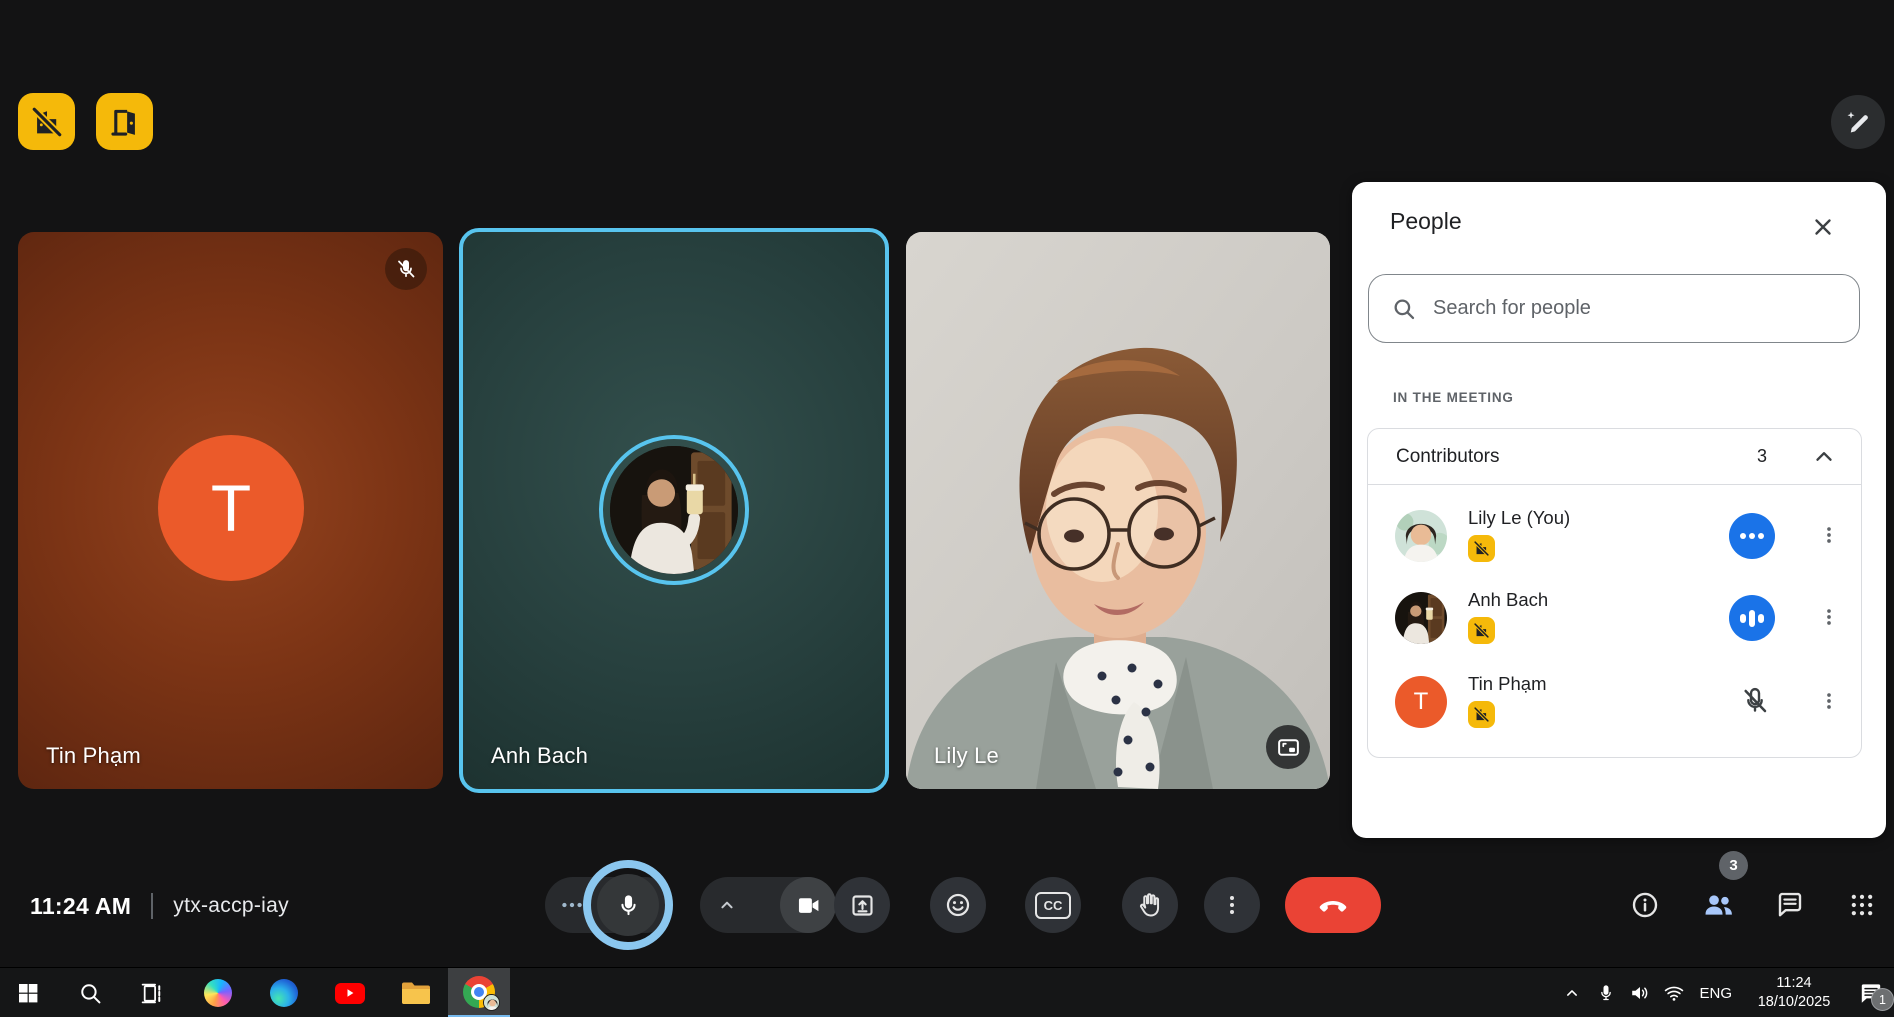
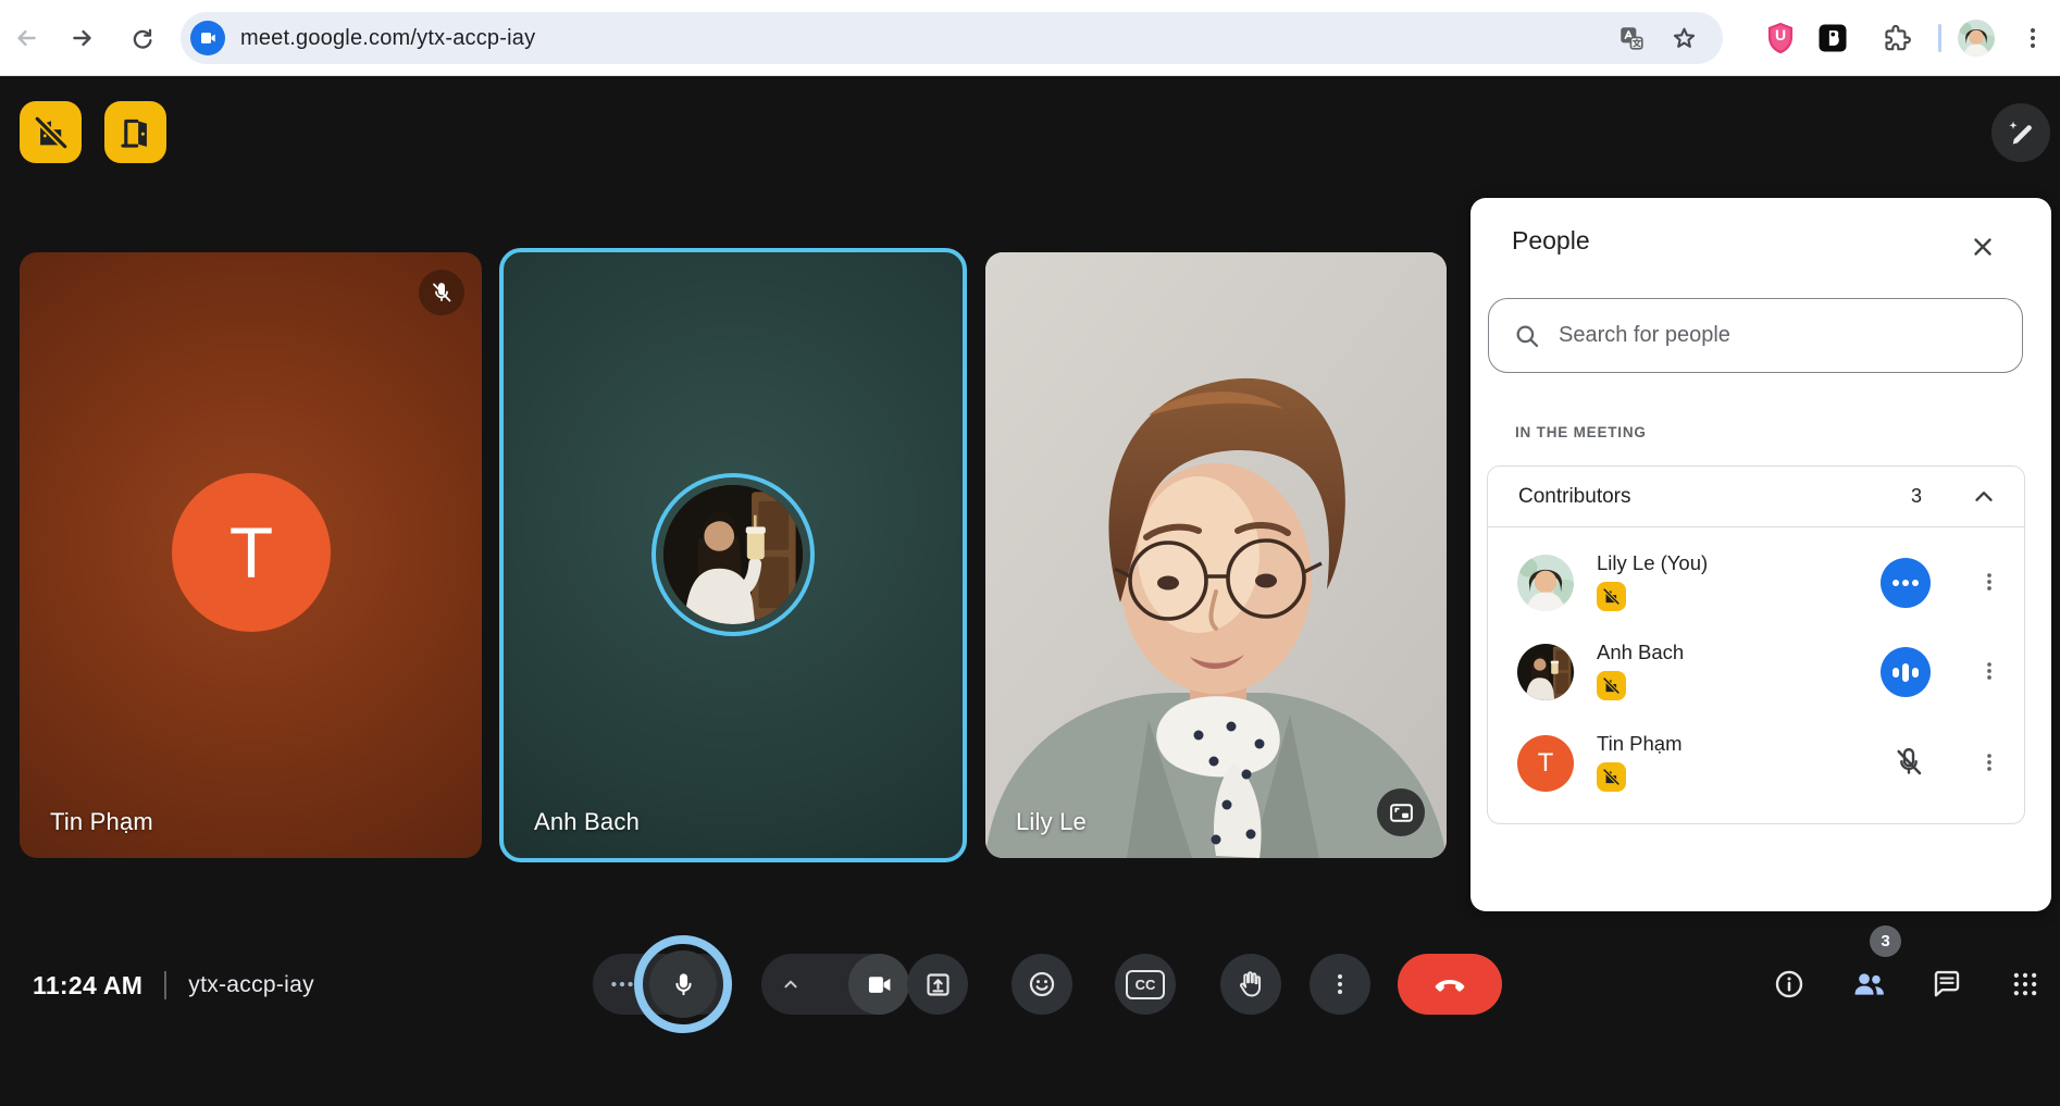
+ meet.google.com/ytx-accp-iay
+ U
  T
  Tin Phạm
  Anh Bach
  Lily Le
  People
  Search for people
  IN THE MEETING
  Contributors
  3
  Lily Le (You)
  Anh Bach
  T
  Tin Phạm
  11:24 AM
  ytx-accp-iay
  CC
  3
- ENG
- 11:24
- 18/10/2025
- 1
